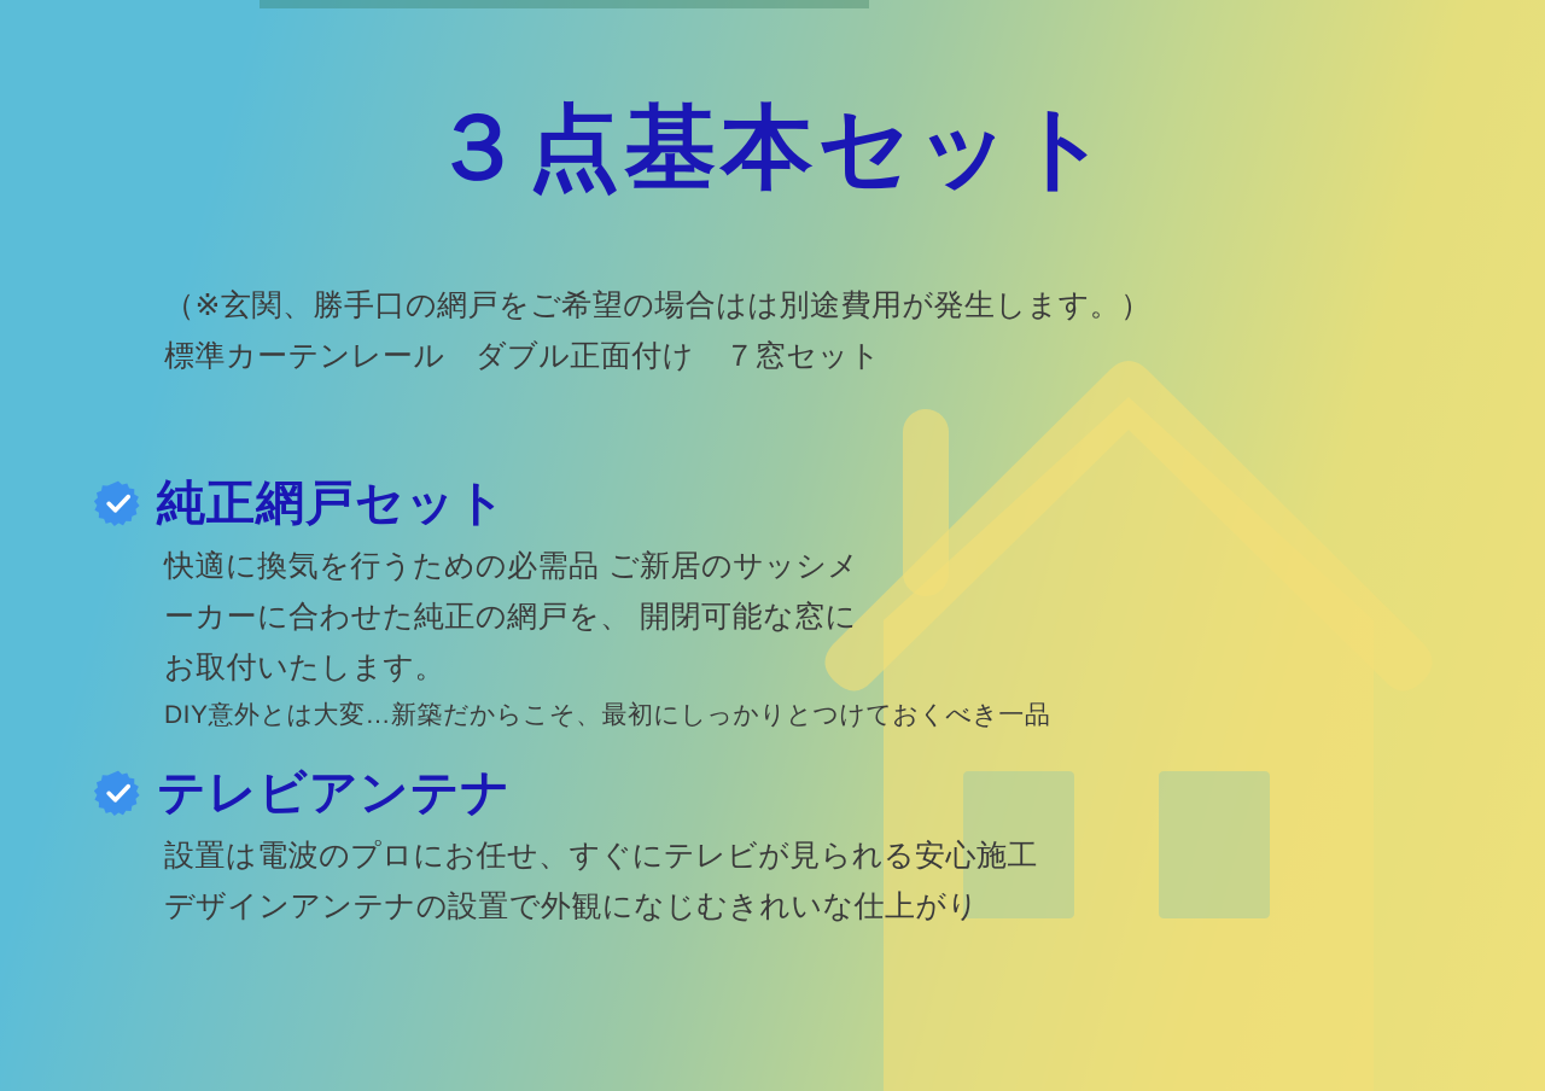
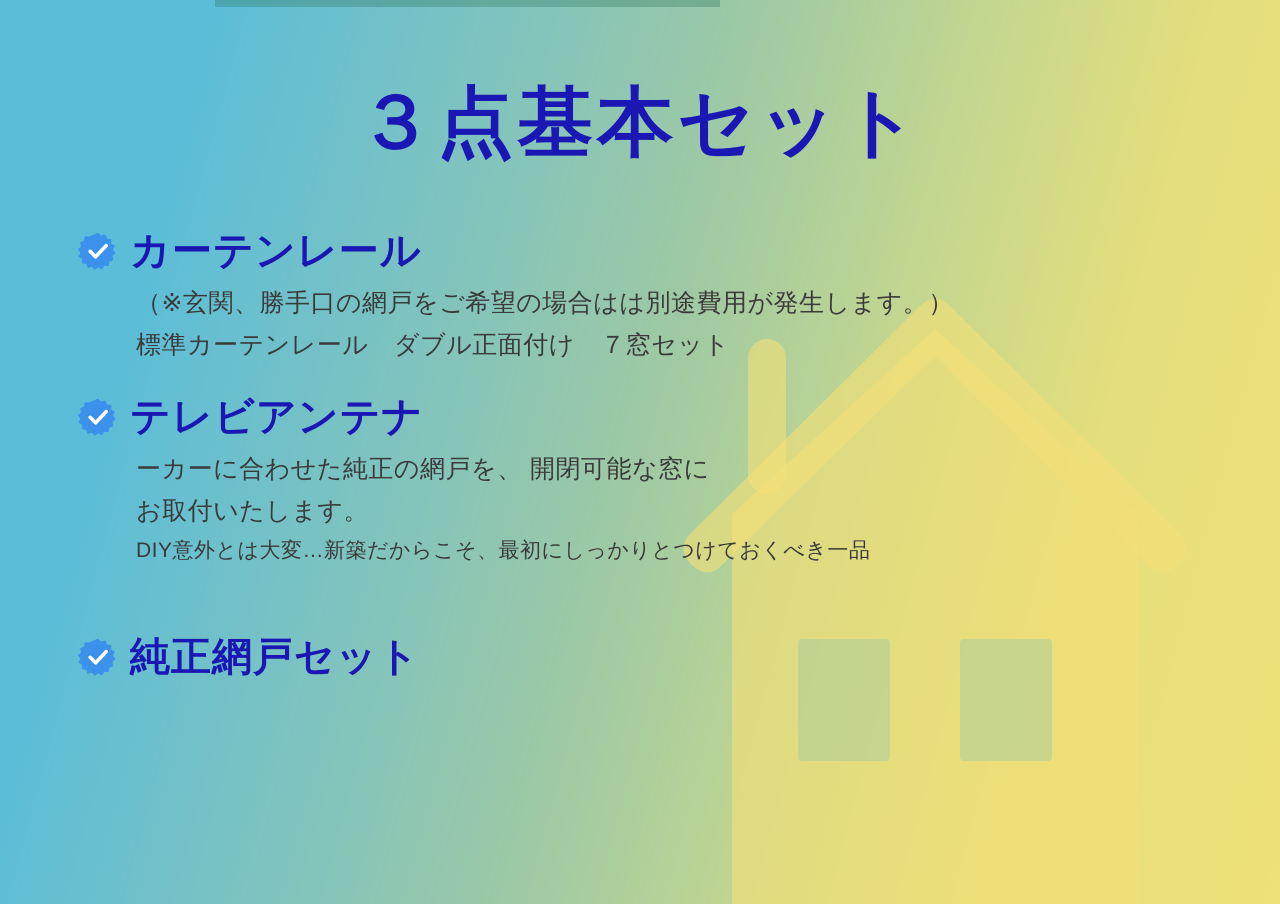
  ３点基本セット
+ カーテンレール
  （※玄関、勝手口の網戸をご希望の場合はは別途費用が発生します。）
  標準カーテンレール ダブル正面付け ７窓セット
- 純正網戸セット
+ テレビアンテナ
- 快適に換気を行うための必需品 ご新居のサッシメ
  ーカーに合わせた純正の網戸を、 開閉可能な窓に
  お取付いたします。
  DIY意外とは大変…新築だからこそ、最初にしっかりとつけておくべき一品
- テレビアンテナ
+ 純正網戸セット
- 設置は電波のプロにお任せ、すぐにテレビが見られる安心施工
- デザインアンテナの設置で外観になじむきれいな仕上がり
